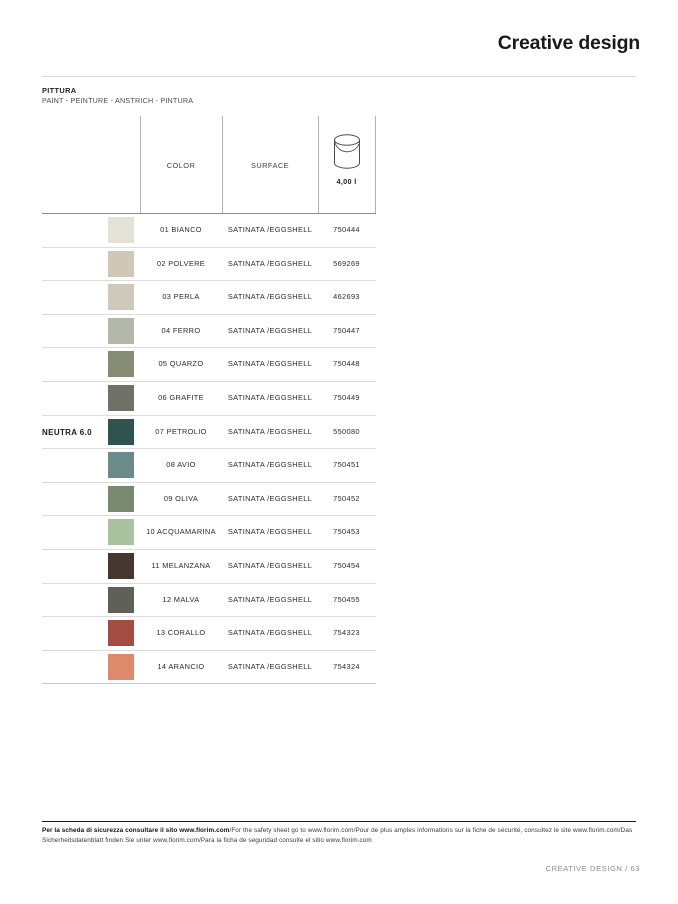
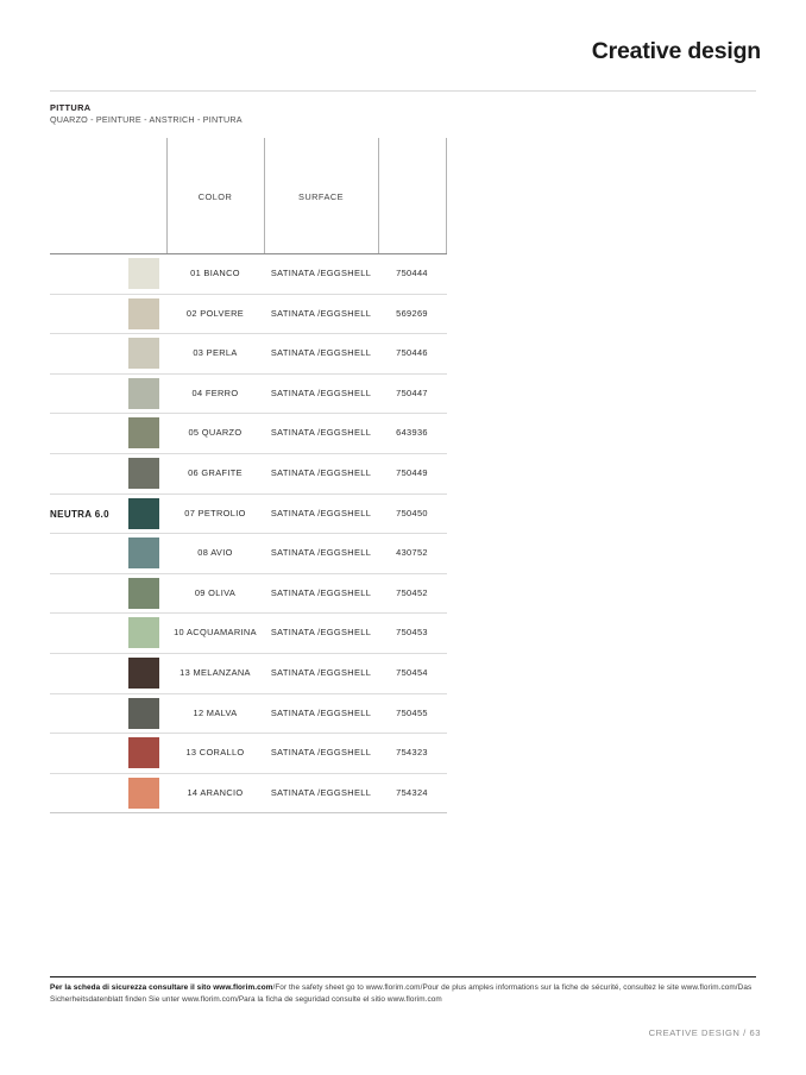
  Creative design
  PITTURA
- PAINT - PEINTURE - ANSTRICH - PINTURA
+ QUARZO - PEINTURE - ANSTRICH - PINTURA
  COLOR
  SURFACE
- 4,00 l
  01 BIANCO
  SATINATA /EGGSHELL
  750444
  02 POLVERE
  SATINATA /EGGSHELL
  569269
  03 PERLA
  SATINATA /EGGSHELL
- 462693
+ 750446
  04 FERRO
  SATINATA /EGGSHELL
  750447
  05 QUARZO
  SATINATA /EGGSHELL
- 750448
+ 643936
  06 GRAFITE
  SATINATA /EGGSHELL
  750449
  07 PETROLIO
  SATINATA /EGGSHELL
- 550080
+ 750450
  08 AVIO
  SATINATA /EGGSHELL
- 750451
+ 430752
  09 OLIVA
  SATINATA /EGGSHELL
  750452
  10 ACQUAMARINA
  SATINATA /EGGSHELL
  750453
- 11 MELANZANA
+ 13 MELANZANA
  SATINATA /EGGSHELL
  750454
  12 MALVA
  SATINATA /EGGSHELL
  750455
  13 CORALLO
  SATINATA /EGGSHELL
  754323
  14 ARANCIO
  SATINATA /EGGSHELL
  754324
  NEUTRA 6.0
  CREATIVE DESIGN / 63
